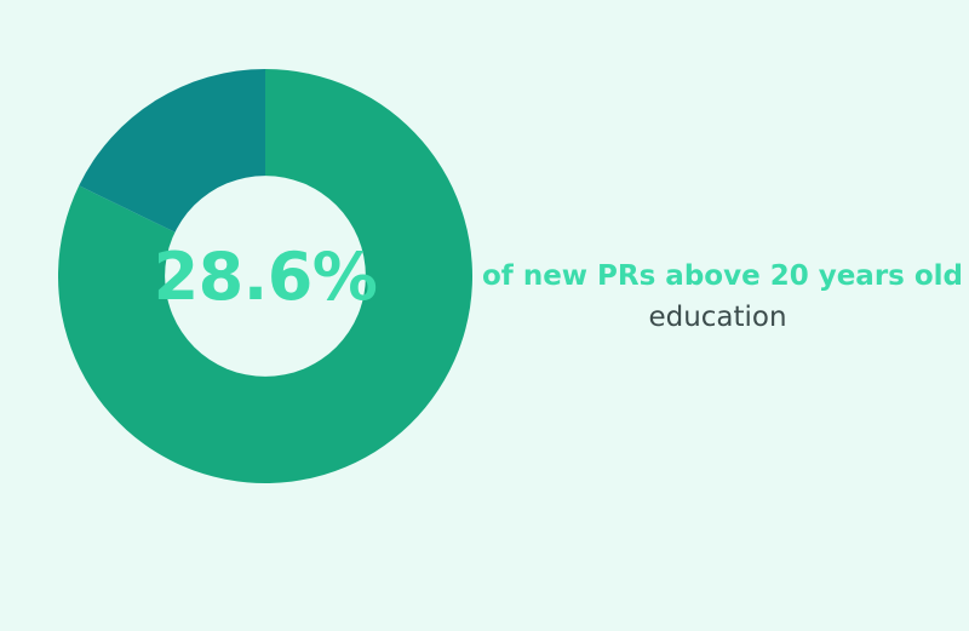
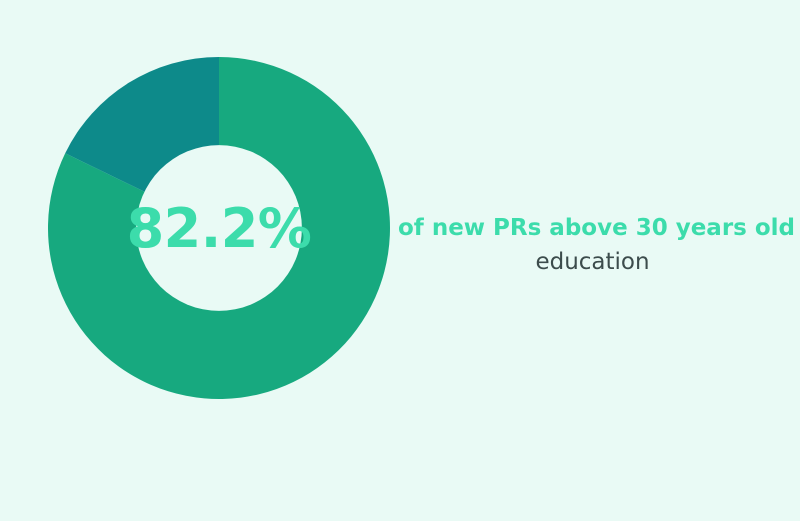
- 28.6%
+ 82.2%
- of new PRs above 20 years old
+ of new PRs above 30 years old
  education
